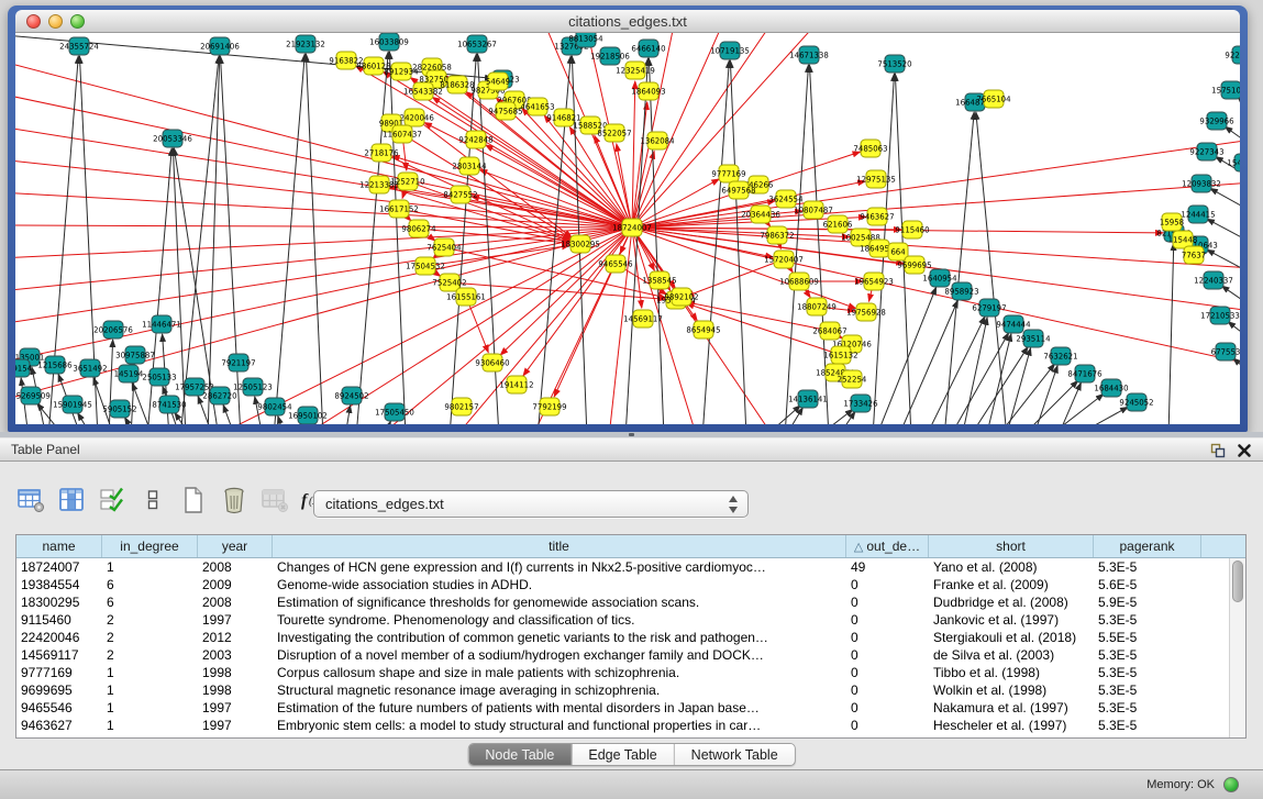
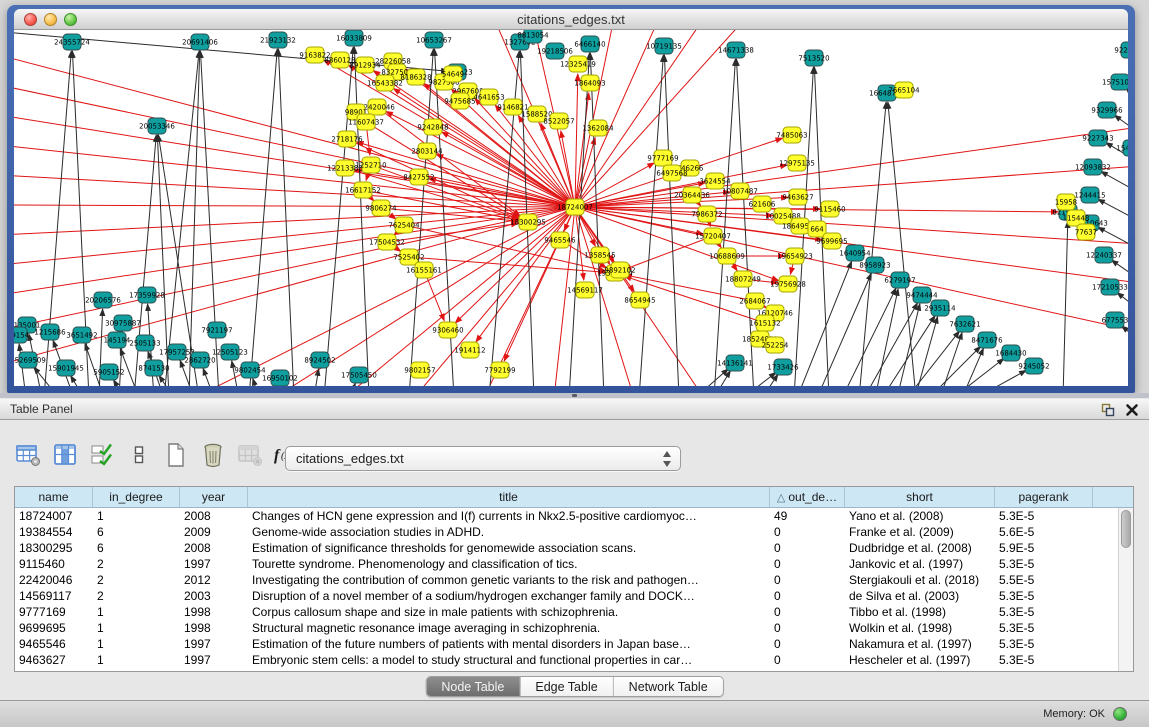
  citations_edges.txt
  24355724
  20691406
  21923132
  16033809
  10653267
  13276
  6466140
  10719135
  14671338
  7513520
  8813054
  19218506
  20053346
  166487
  157510
  9329966
  9227343
  12093832
  1244415
  12240337
  17210533
  677553
  15958
  115448
  77637
  1640954
  8958923
  6279197
  9474444
  2935114
  7632621
  8471676
  1684430
  9245052
  14136141
  1733426
  135001
  9154
  1215686
  3651492
  145194
  30975887
  20206576
- 11446471
+ 17359928
  2505133
  1795725
  5269509
  15901945
  5905152
  8741530
  2862720
  12505123
  9802454
  16950102
  7921197
  8924502
  17505450
  18724007
  18300295
  9163822
  8860128
  8912934
  28226058
  832750
  16543382
  8186328
  54649
  296760
  9475685
  4641653
  9146821
  158852
  8522057
  12325419
  1864093
  1362084
  2420046
  98901
  2718176
  9242848
  2803144
  12213383
  8427552
  11607437
  1252710
  16617152
  9806274
  7625404
  17504532
  7525402
  16155161
  7485063
  12975135
  9777169
  46266
  6497568
  3624554
  20364436
  10807487
  9463627
  621606
  7986372
  10025488
  9115460
  186495
  664
  9699695
  15720407
  10688609
  18807249
  19756928
  19654923
  2684067
  16120746
  1615132
  252254
  9465546
  1358545
  14569117
  8654945
  9892102
  9306460
  1914112
  7792199
  9802157
  7665104
  Table Panel
  f
  citations_edges.txt
  name
  in_degree
  year
  title
  △
  out_de…
  short
  pagerank
  18724007
  1
  2008
  Changes of HCN gene expression and I(f) currents in Nkx2.5-positive cardiomyoc…
  49
  Yano et al. (2008)
  5.3E-5
  19384554
  6
  2009
  Genome-wide association studies in ADHD.
  0
  Franke et al. (2009)
  5.6E-5
  18300295
  6
  2008
  Estimation of significance thresholds for genomewide association scans.
  0
  Dudbridge et al. (2008)
  5.9E-5
  9115460
  2
  1997
  Tourette syndrome. Phenomenology and classification of tics.
  0
  Jankovic et al. (1997)
  5.3E-5
  22420046
  2
  2012
  Investigating the contribution of common genetic variants to the risk and pathogen…
  0
  Stergiakouli et al. (2018)
  5.5E-5
  14569117
  2
  2003
  Disruption of a novel member of a sodium/hydrogen exchanger family and DOCK…
  0
  de Silva et al. (2003)
  5.3E-5
  9777169
  1
  1998
  Corpus callosum shape and size in male patients with schizophrenia.
  0
  Tibbo et al. (1998)
  5.3E-5
  9699695
  1
  1998
  Structural magnetic resonance image averaging in schizophrenia.
  0
  Wolkin et al. (1998)
  5.3E-5
  9465546
  1
  1997
  Estimation of the future numbers of patients with mental disorders in Japan base…
  0
  Nakamura et al. (1997)
  5.3E-5
  9463627
  1
  1997
  Embryonic stem cells: a model to study structural and functional properties in car…
  0
  Hescheler et al. (1997)
  5.3E-5
  Node Table
  Edge Table
  Network Table
  Memory: OK
